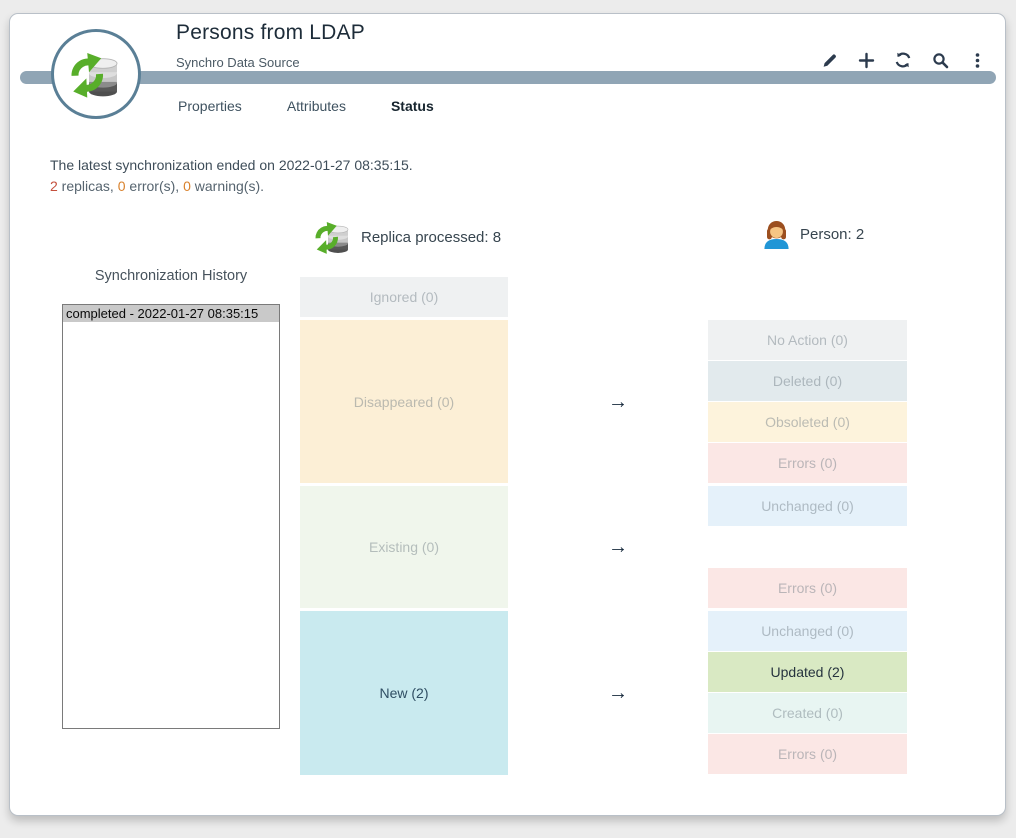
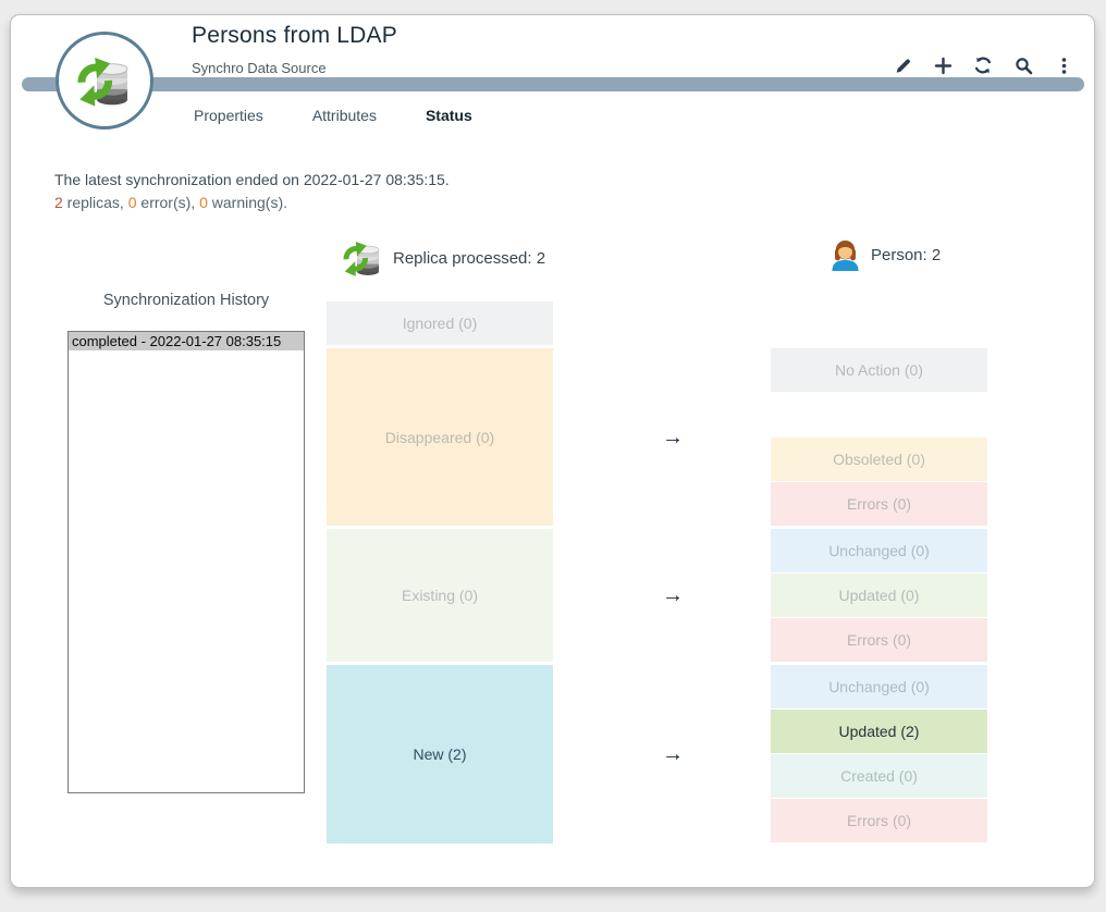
  Persons from LDAP
  Synchro Data Source
  Properties
  Attributes
  Status
  The latest synchronization ended on 2022-01-27 08:35:15.
  2 replicas, 0 error(s), 0 warning(s).
- Replica processed: 8
+ Replica processed: 2
  Person: 2
  Synchronization History
  completed - 2022-01-27 08:35:15
  Ignored (0)
  Disappeared (0)
  Existing (0)
  New (2)
  →
  →
  →
  No Action (0)
- Deleted (0)
  Obsoleted (0)
  Errors (0)
  Unchanged (0)
+ Updated (0)
  Errors (0)
  Unchanged (0)
  Updated (2)
  Created (0)
  Errors (0)
